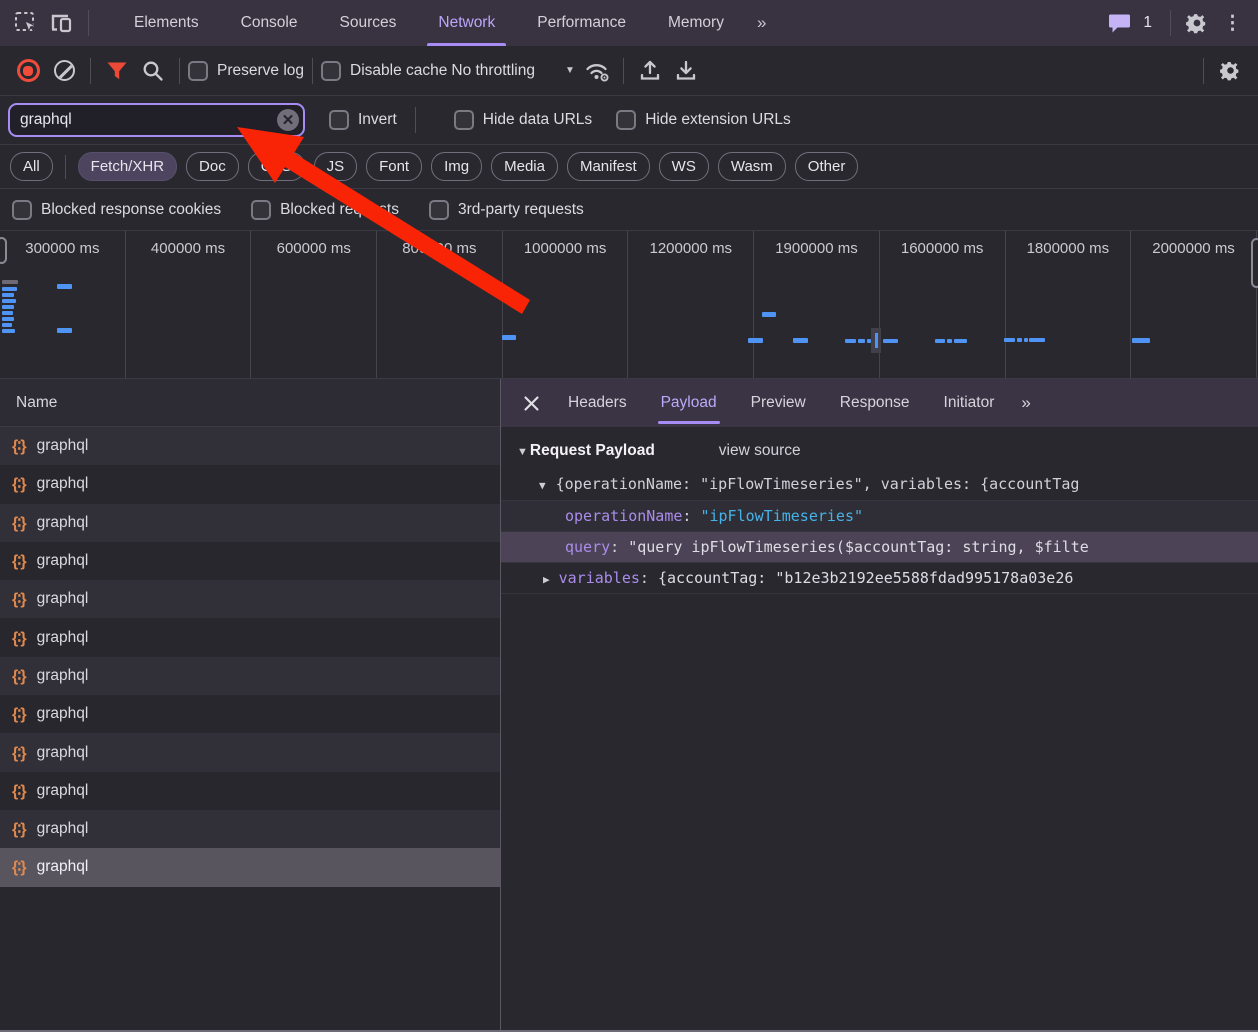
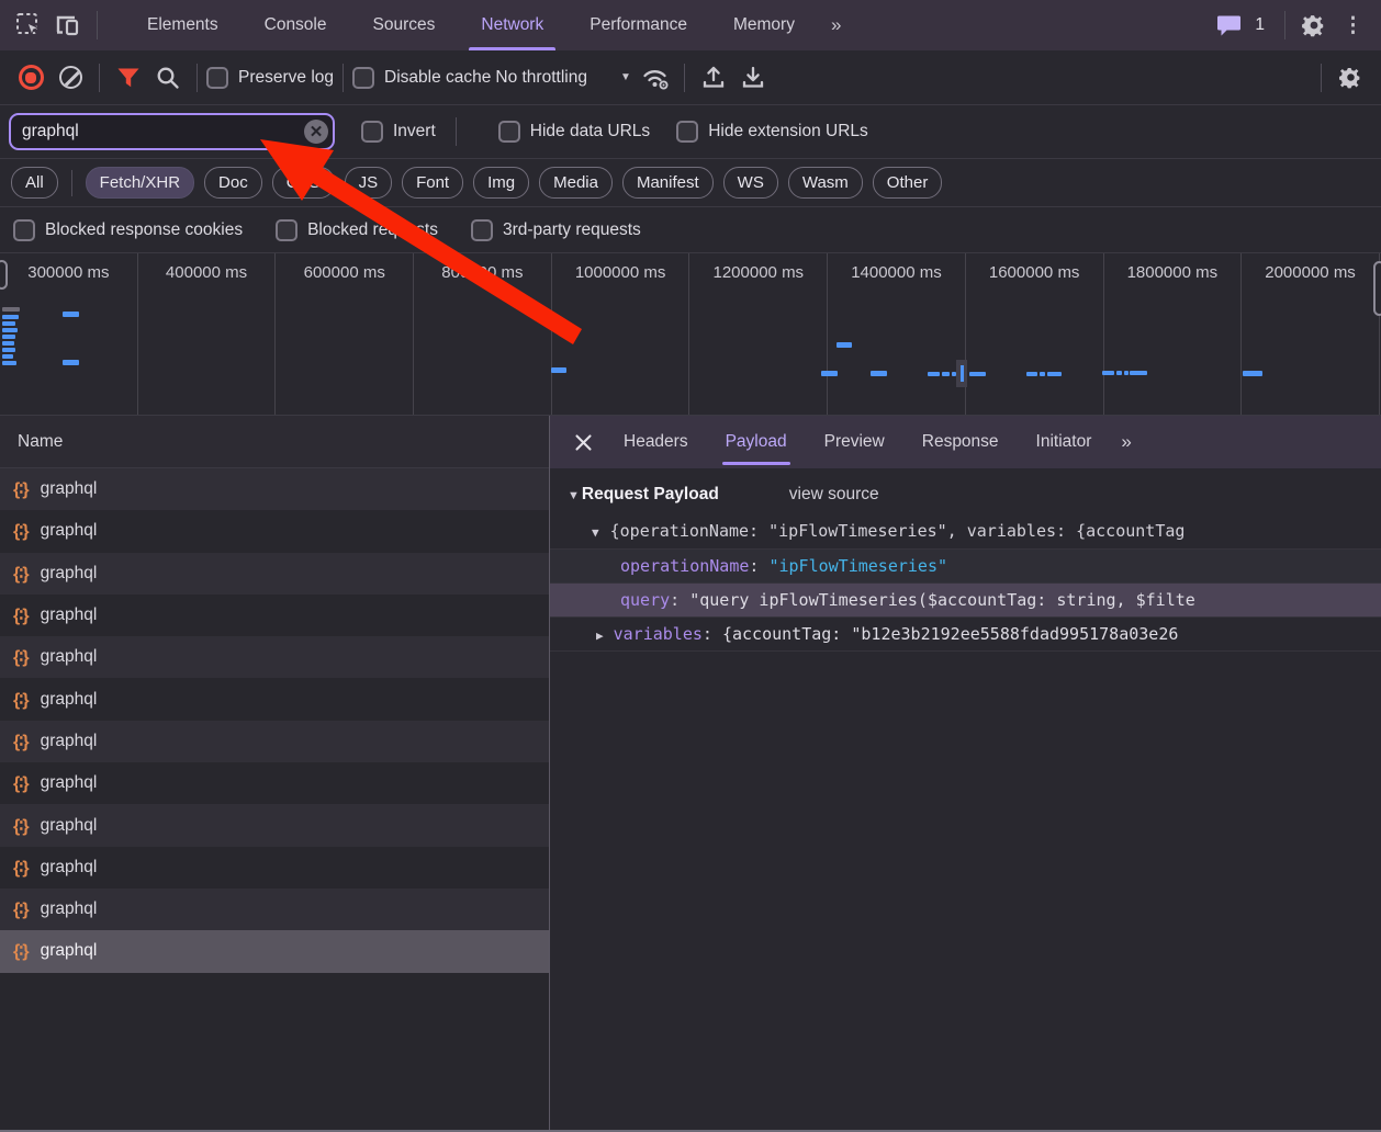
  Elements
  Console
  Sources
  Network
  Performance
  Memory
  »
  1
  ⋮
  Preserve log
  Disable cache
  No throttling
  ▼
  graphql
  ✕
  Invert
  Hide data URLs
  Hide extension URLs
  All
  Fetch/XHR
  Doc
  JS
  Font
  Img
  Media
  Manifest
  WS
  Wasm
  Other
  Blocked response cookies
  Blocked rets
  3rd-party requests
  300000 ms
  400000 ms
  600000 ms
  1000000 ms
  1200000 ms
- 1900000 ms
+ 1400000 ms
  1600000 ms
  1800000 ms
  2000000 ms
  Name
  {∶}
  graphql
  {∶}
  graphql
  {∶}
  graphql
  {∶}
  graphql
  {∶}
  graphql
  {∶}
  graphql
  {∶}
  graphql
  {∶}
  graphql
  {∶}
  graphql
  {∶}
  graphql
  {∶}
  graphql
  {∶}
  graphql
  Headers
  Payload
  Preview
  Response
  Initiator
  »
  ▼ Request Payload
  view source
  ▼ {operationName: "ipFlowTimeseries", variables: {accountTag
  operationName: "ipFlowTimeseries"
  query: "query ipFlowTimeseries($accountTag: string, $filte
  ▶ variables: {accountTag: "b12e3b2192ee5588fdad995178a03e26
